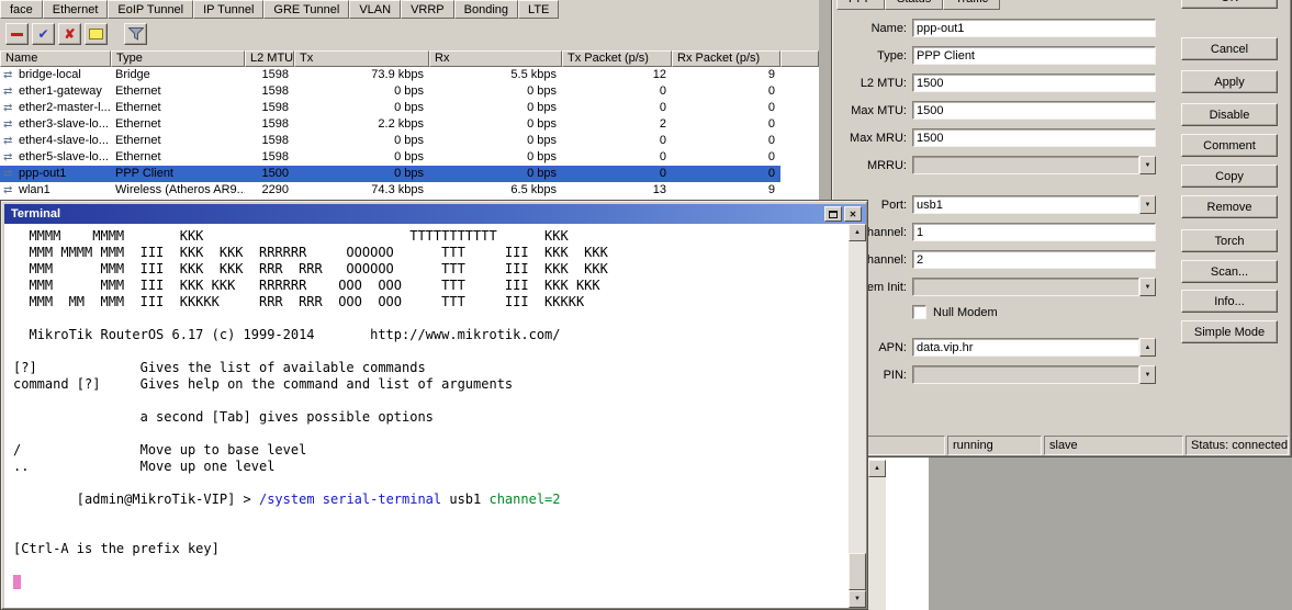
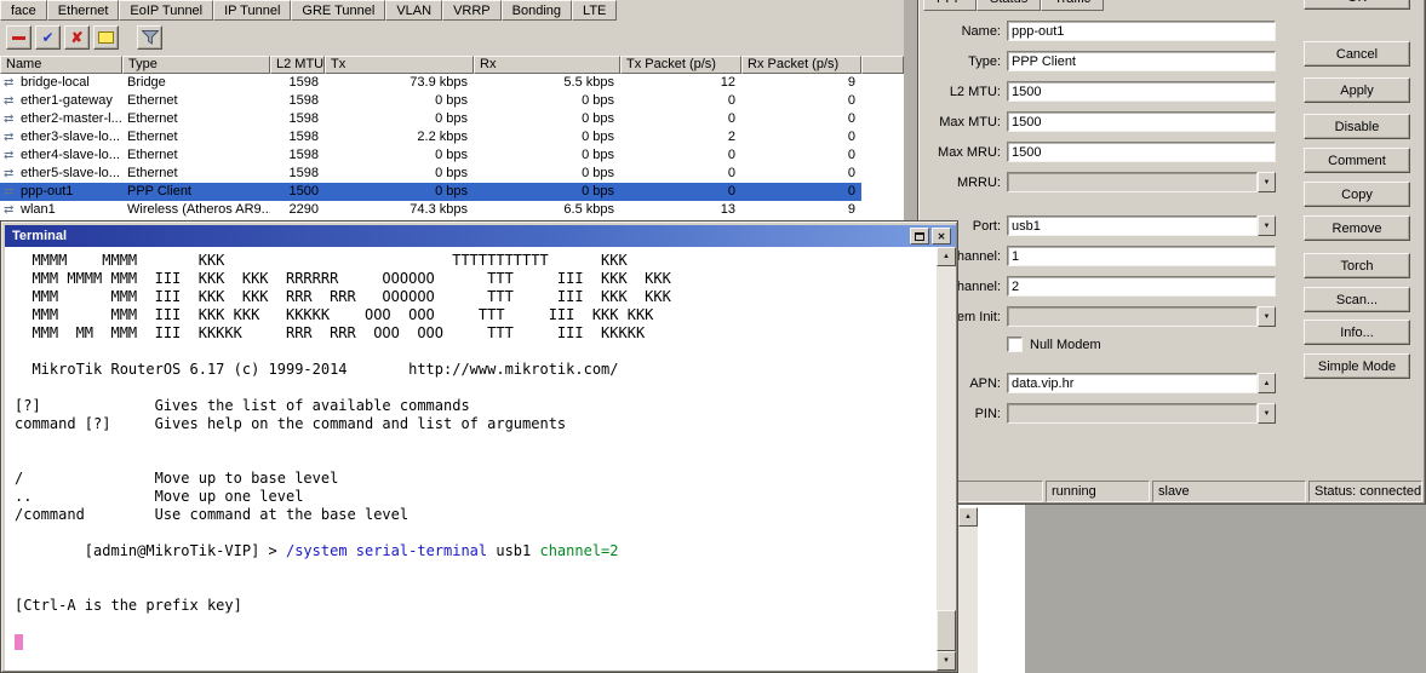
  face
  Ethernet
  EoIP Tunnel
  IP Tunnel
  GRE Tunnel
  VLAN
  VRRP
  Bonding
  LTE
  Name
  Type
  L2 MTU
  Tx
  Rx
  Tx Packet (p/s)
  Rx Packet (p/s)
  bridge-local
  Bridge
  1598
  73.9 kbps
  5.5 kbps
  12
  9
  ether1-gateway
  Ethernet
  1598
  0 bps
  0 bps
  0
  0
  ether2-master-l...
  Ethernet
  1598
  0 bps
  0 bps
  0
  0
  ether3-slave-lo...
  Ethernet
  1598
  2.2 kbps
  0 bps
  2
  0
  ether4-slave-lo...
  Ethernet
  1598
  0 bps
  0 bps
  0
  0
  ether5-slave-lo...
  Ethernet
  1598
  0 bps
  0 bps
  0
  0
  ppp-out1
  PPP Client
  1500
  0 bps
  0 bps
  0
  0
  wlan1
  Wireless (Atheros AR9..
  2290
  74.3 kbps
  6.5 kbps
  13
  9
  Name:
  Type:
  L2 MTU:
  Max MTU:
  Max MRU:
  MRRU:
  Port:
  hannel:
  hannel:
  em Init:
  APN:
  PIN:
  ppp-out1
  PPP Client
  1500
  1500
  1500
  usb1
  1
  2
  Null Modem
  data.vip.hr
  Cancel
  Apply
  Disable
  Comment
  Copy
  Remove
  Torch
  Scan...
  Info...
  Simple Mode
  running
  slave
  Status: connected
  Terminal
  MMMM MMMM KKK TTTTTTTTTTT KKK
  MMM MMMM MMM III KKK KKK RRRRRR OOOOOO TTT III KKK KKK
  MMM MMM III KKK KKK RRR RRR OOOOOO TTT III KKK KKK
- MMM MMM III KKK KKK RRRRRR OOO OOO TTT III KKK KKK
+ MMM MMM III KKK KKK KKKKK OOO OOO TTT III KKK KKK
  MMM MM MMM III KKKKK RRR RRR OOO OOO TTT III KKKKK
  MikroTik RouterOS 6.17 (c) 1999-2014 http://www.mikrotik.com/
  [?] Gives the list of available commands
  command [?] Gives help on the command and list of arguments
- a second [Tab] gives possible options
  / Move up to base level
  .. Move up one level
+ /command Use command at the base level
  [admin@MikroTik-VIP] > /system serial-terminal usb1 channel=2
  [Ctrl-A is the prefix key]
